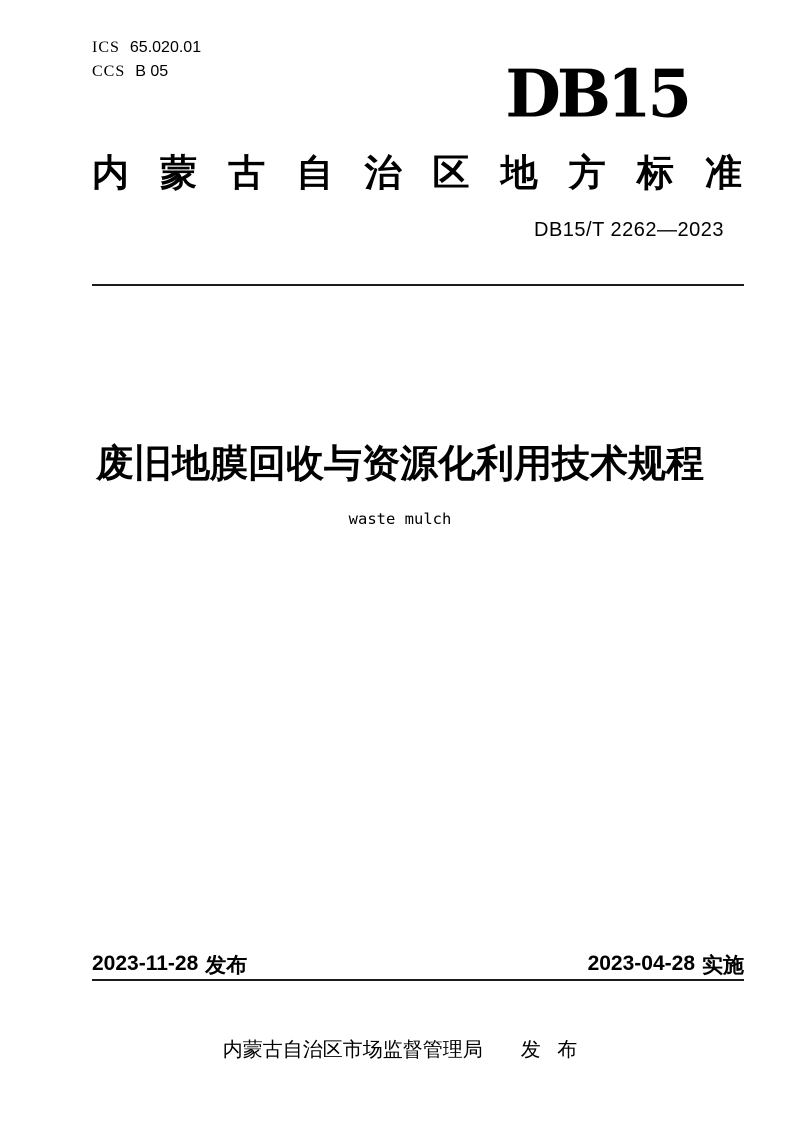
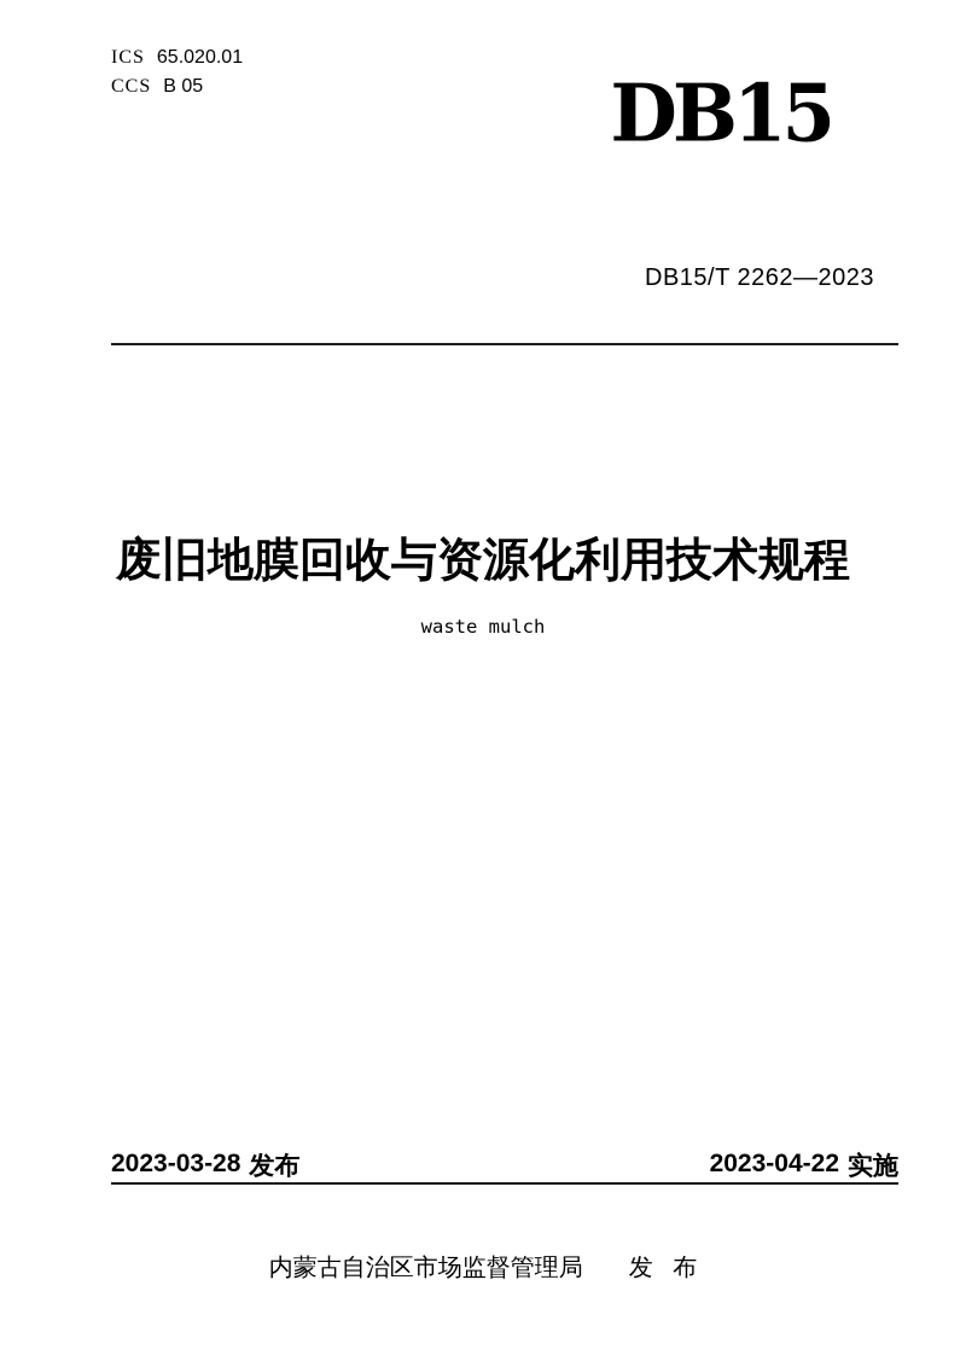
  ICS
  65.020.01
  CCS
  B 05
  DB15
- 内蒙古自治区地方标准
  DB15/T 2262—2023
  废旧地膜回收与资源化利用技术规程
  waste mulch
- 2023-11-28
+ 2023-03-28
  发布
- 2023-04-28
+ 2023-04-22
  实施
  内蒙古自治区市场监督管理局
  发 布
